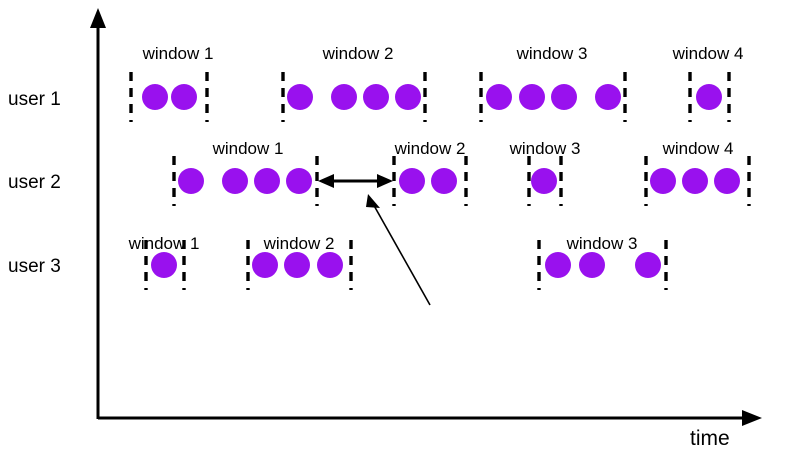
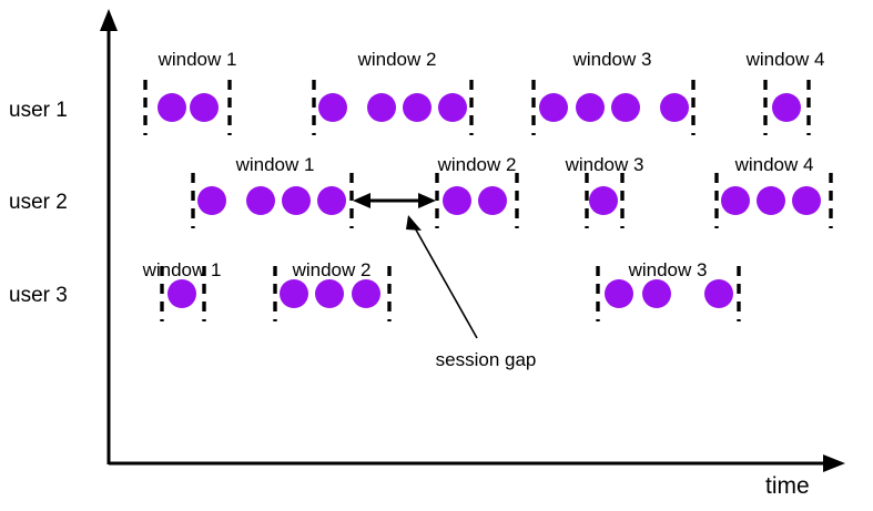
  user 1
  user 2
  user 3
  window 1
  window 2
  window 3
  window 4
  window 1
  window 2
  window 3
  window 4
  window 1
  window 2
  window 3
+ session gap
  time
